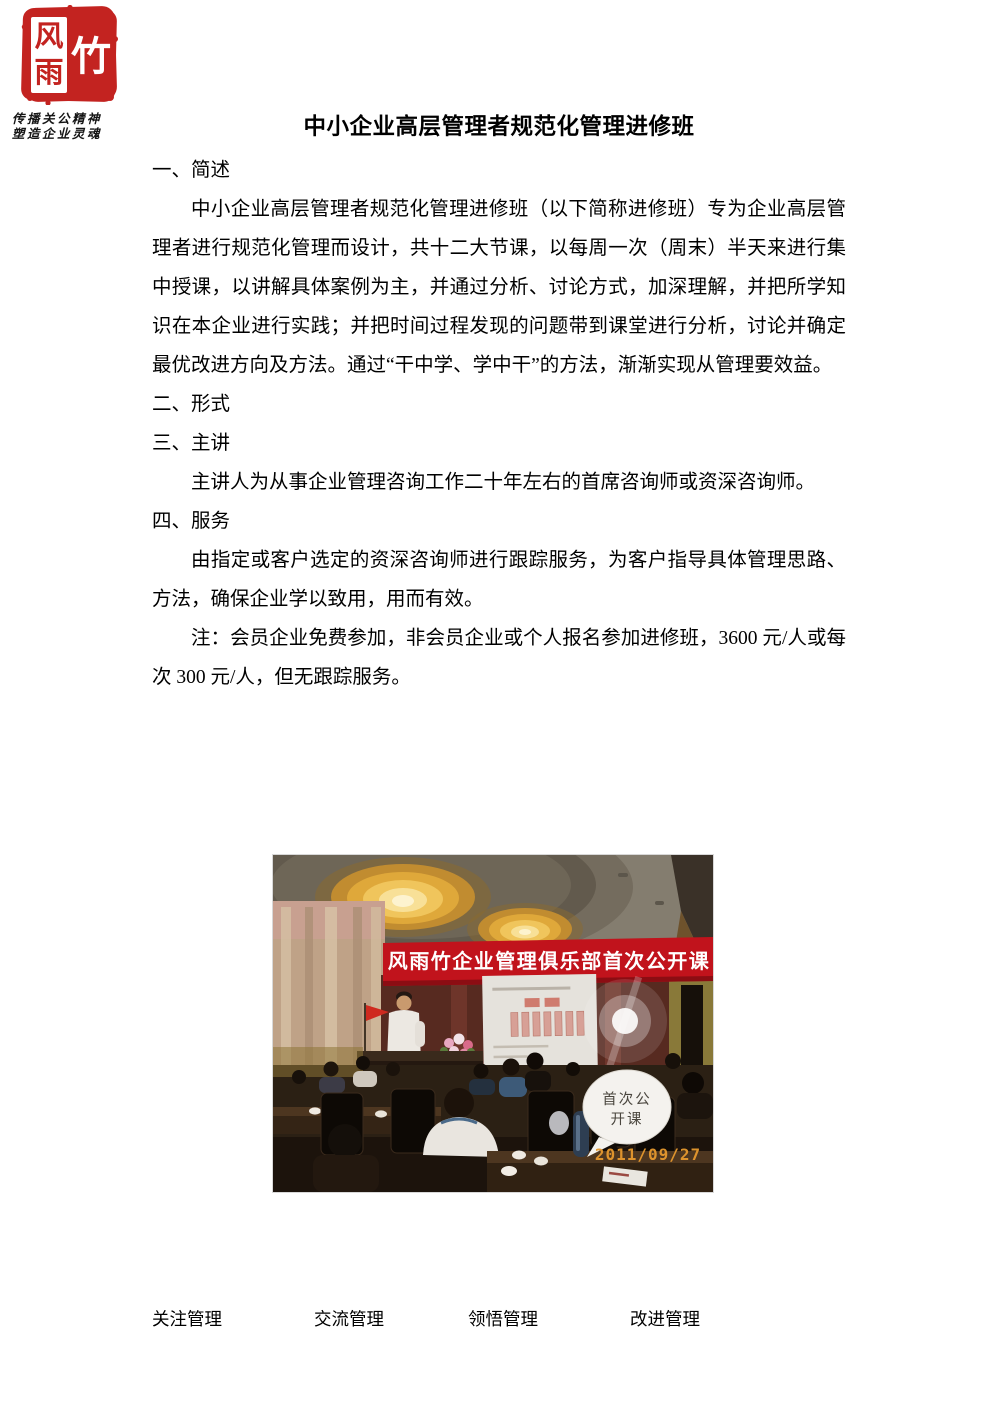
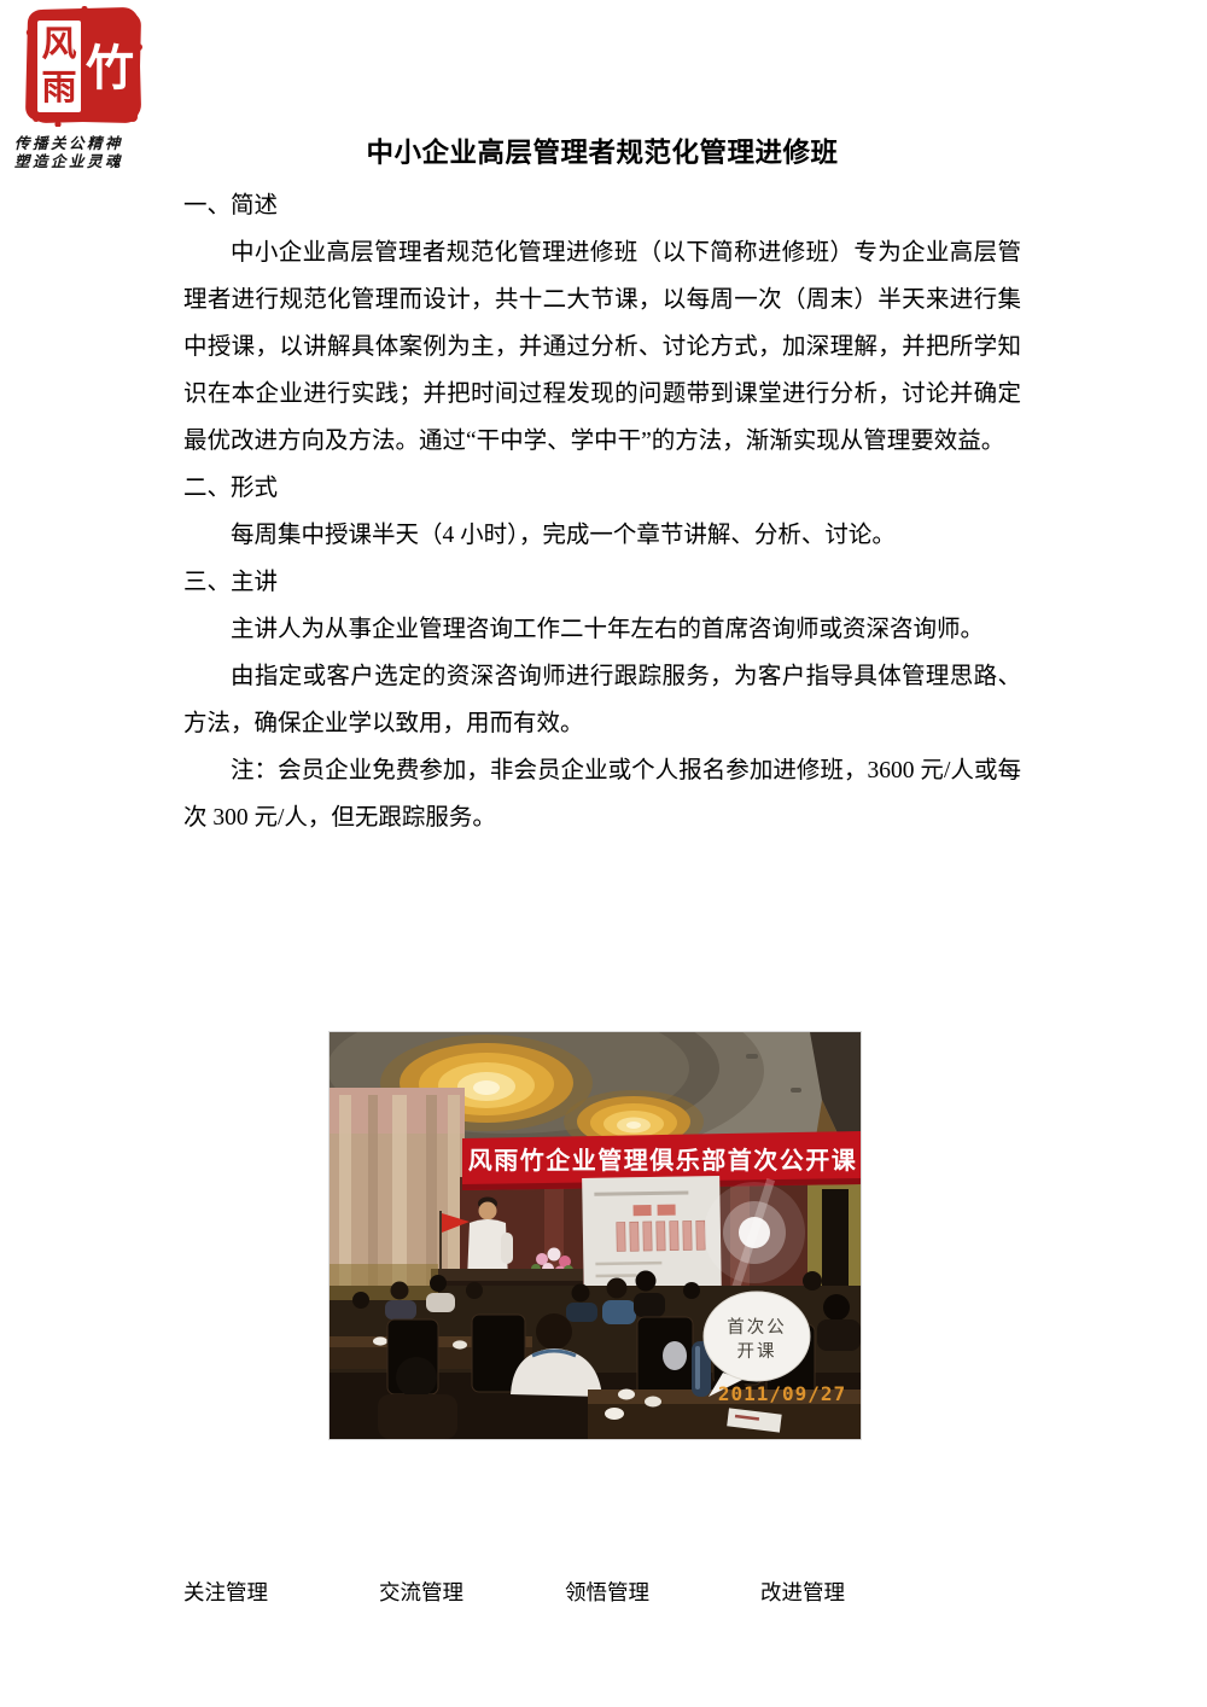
  风
  雨
  竹
  传播关公精神
  塑造企业灵魂
  中小企业高层管理者规范化管理进修班
  一、简述
  中小企业高层管理者规范化管理进修班（以下简称进修班）专为企业高层管理者进行规范化管理而设计，共十二大节课，以每周一次（周末）半天来进行集中授课，以讲解具体案例为主，并通过分析、讨论方式，加深理解，并把所学知识在本企业进行实践；并把时间过程发现的问题带到课堂进行分析，讨论并确定最优改进方向及方法。通过“干中学、学中干”的方法，渐渐实现从管理要效益。
  二、形式
+ 每周集中授课半天（4 小时），完成一个章节讲解、分析、讨论。
  三、主讲
  主讲人为从事企业管理咨询工作二十年左右的首席咨询师或资深咨询师。
- 四、服务
  由指定或客户选定的资深咨询师进行跟踪服务，为客户指导具体管理思路、方法，确保企业学以致用，用而有效。
  注：会员企业免费参加，非会员企业或个人报名参加进修班，3600 元/人或每次 300 元/人，但无跟踪服务。
  风雨竹企业管理俱乐部首次公开课
  首次公
  开课
  2011/09/27
  关注管理
  交流管理
  领悟管理
  改进管理
